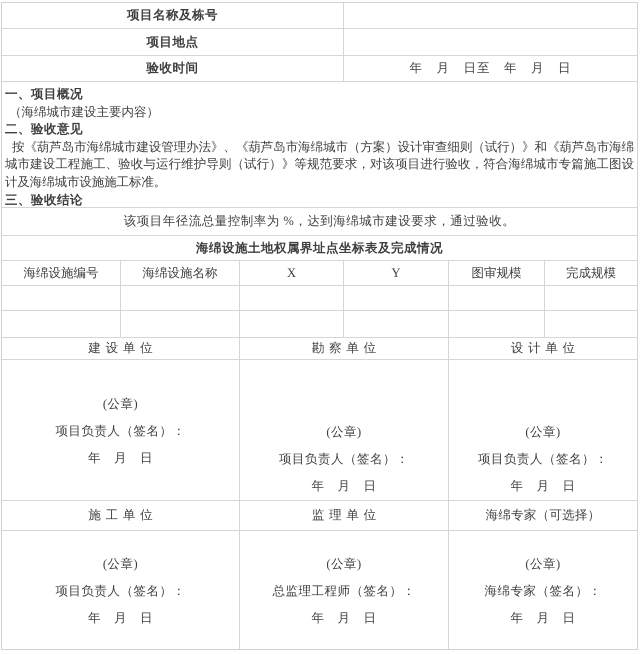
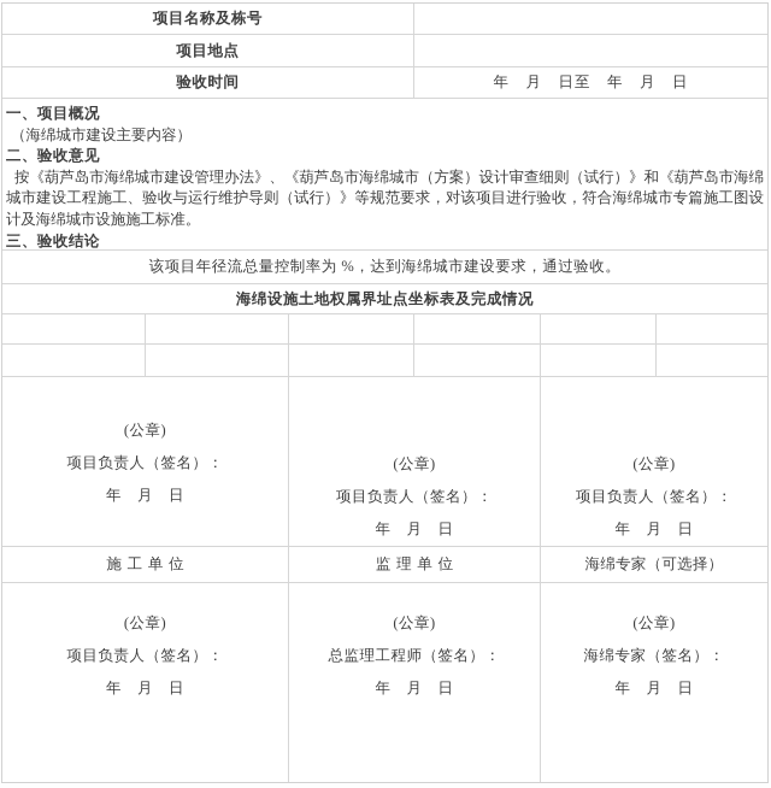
  项目名称及栋号
  项目地点
  验收时间
  年 月 日至 年 月 日
  一、项目概况
  （海绵城市建设主要内容）
  二、验收意见
  按《葫芦岛市海绵城市建设管理办法》、《葫芦岛市海绵城市（方案）设计审查细则（试行）》和《葫芦岛市海绵城市建设工程施工、验收与运行维护导则（试行）》等规范要求，对该项目进行验收，符合海绵城市专篇施工图设计及海绵城市设施施工标准。
  三、验收结论
  该项目年径流总量控制率为 %，达到海绵城市建设要求，通过验收。
  海绵设施土地权属界址点坐标表及完成情况
- 海绵设施编号
- 海绵设施名称
- X
- Y
- 图审规模
- 完成规模
- 建设单位
- 勘察单位
- 设计单位
  (公章)
  项目负责人（签名）：
  年 月 日
  (公章)
  项目负责人（签名）：
  年 月 日
  (公章)
  项目负责人（签名）：
  年 月 日
  施工单位
  监理单位
  海绵专家（可选择）
  (公章)
  项目负责人（签名）：
  年 月 日
  (公章)
  总监理工程师（签名）：
  年 月 日
  (公章)
  海绵专家（签名）：
  年 月 日
